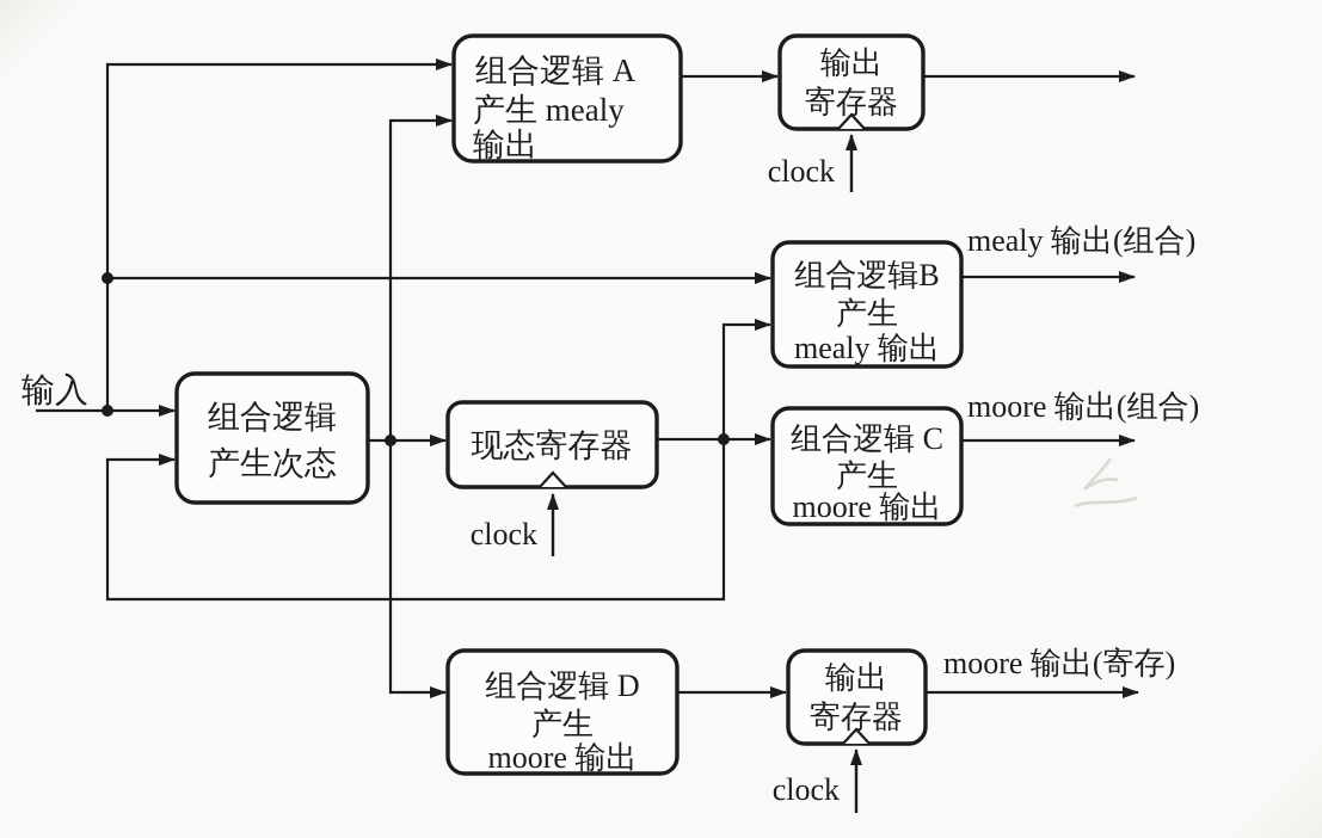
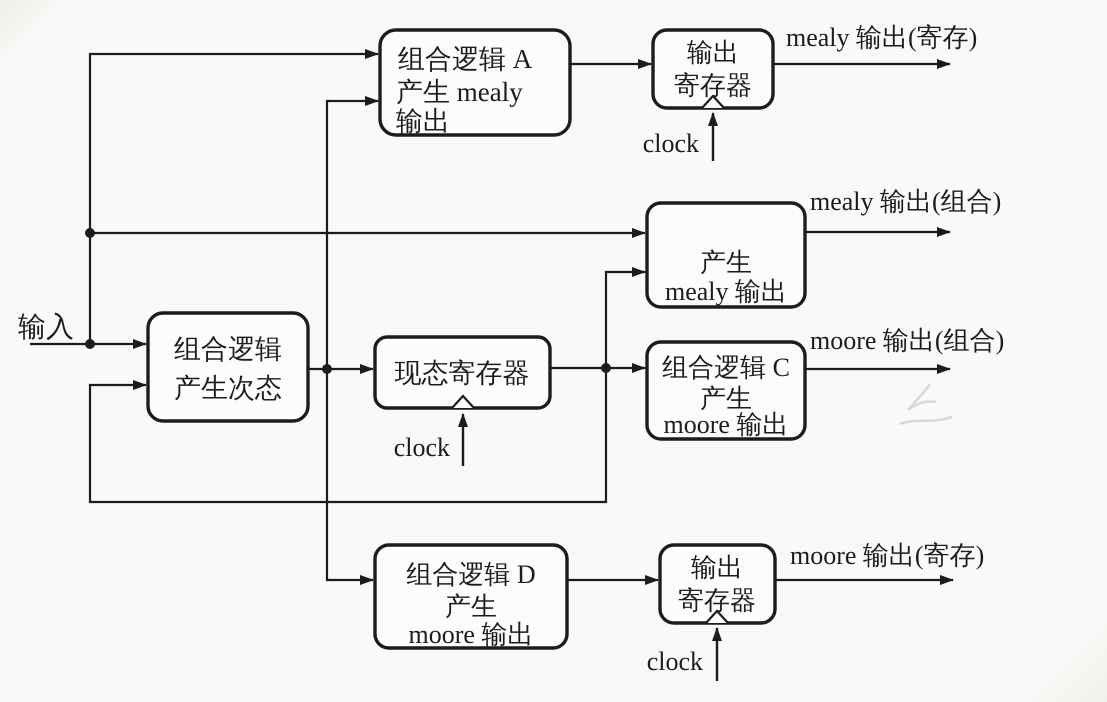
  组合逻辑
  产生次态
  现态寄存器
  组合逻辑 A
  产生 mealy
  输出
  输出
  寄存器
- 组合逻辑B
  产生
  mealy 输出
  组合逻辑 C
  产生
  moore 输出
  组合逻辑 D
  产生
  moore 输出
  输出
  寄存器
  输入
+ mealy 输出(寄存)
  mealy 输出(组合)
  moore 输出(组合)
  moore 输出(寄存)
  clock
  clock
  clock
